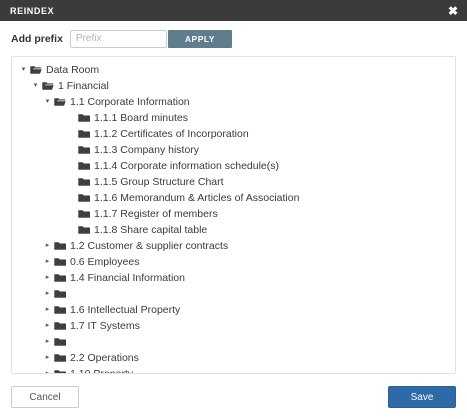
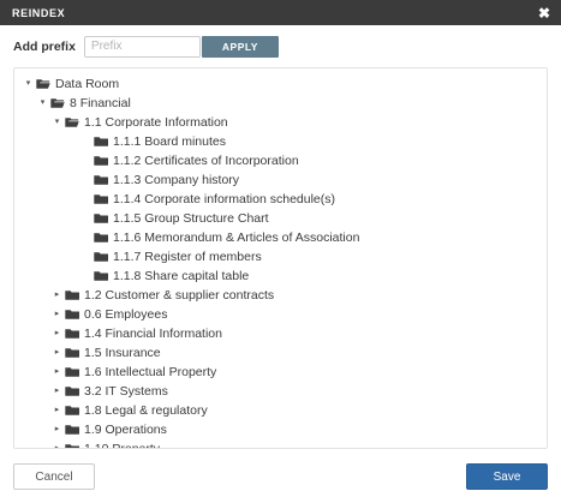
  REINDEX
  ✖
  Add prefix
  Prefix
  APPLY
  Data Room
- 1 Financial
+ 8 Financial
  1.1 Corporate Information
  1.1.1 Board minutes
  1.1.2 Certificates of Incorporation
  1.1.3 Company history
  1.1.4 Corporate information schedule(s)
  1.1.5 Group Structure Chart
  1.1.6 Memorandum & Articles of Association
  1.1.7 Register of members
  1.1.8 Share capital table
  1.2 Customer & supplier contracts
  0.6 Employees
  1.4 Financial Information
+ 1.5 Insurance
  1.6 Intellectual Property
- 1.7 IT Systems
+ 3.2 IT Systems
+ 1.8 Legal & regulatory
- 2.2 Operations
+ 1.9 Operations
  Cancel
  Save
